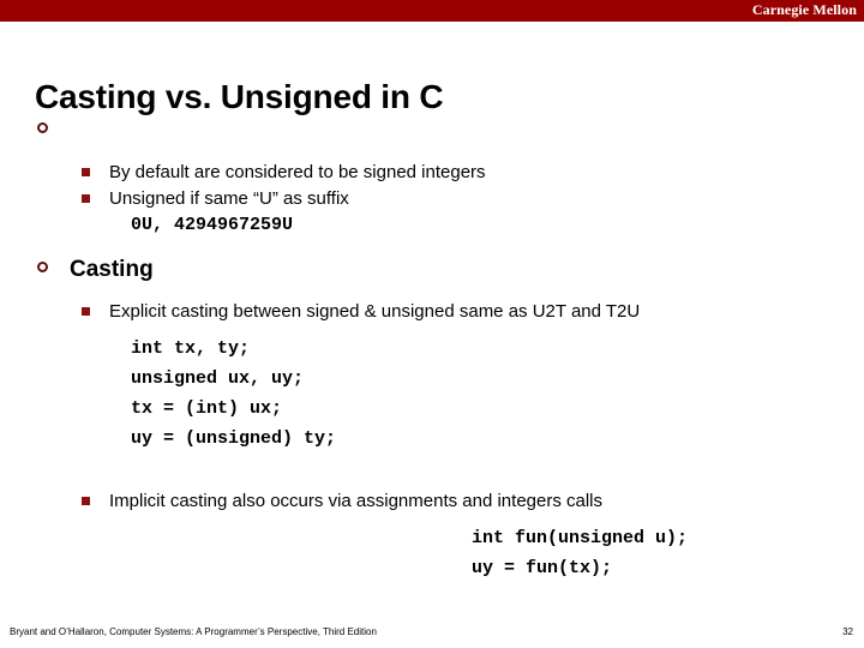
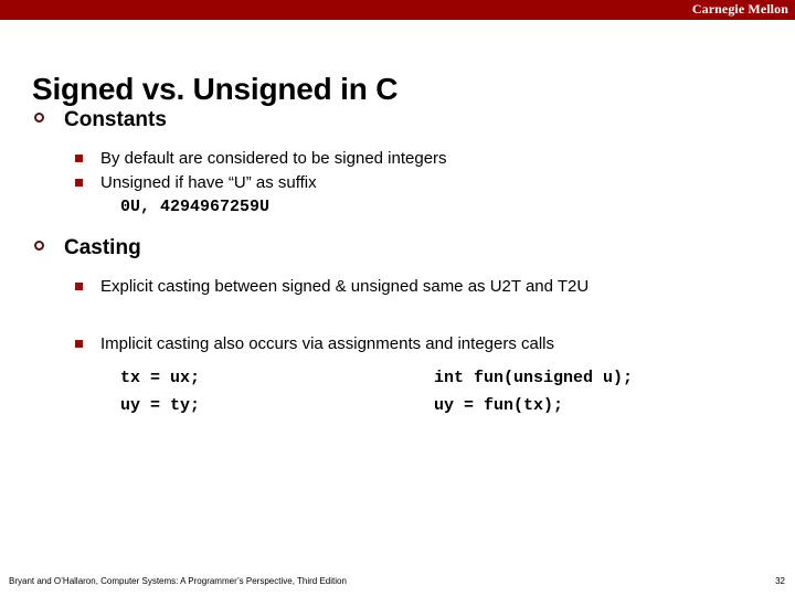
  Carnegie Mellon
- Casting vs. Unsigned in C
+ Signed vs. Unsigned in C
+ Constants
  By default are considered to be signed integers
- Unsigned if same “U” as suffix
+ Unsigned if have “U” as suffix
  0U, 4294967259U
  Casting
  Explicit casting between signed & unsigned same as U2T and T2U
- int tx, ty;
- unsigned ux, uy;
- tx = (int) ux;
- uy = (unsigned) ty;
  Implicit casting also occurs via assignments and integers calls
+ tx = ux;
+ uy = ty;
  int fun(unsigned u);
  uy = fun(tx);
  Bryant and O’Hallaron, Computer Systems: A Programmer’s Perspective, Third Edition
  32
